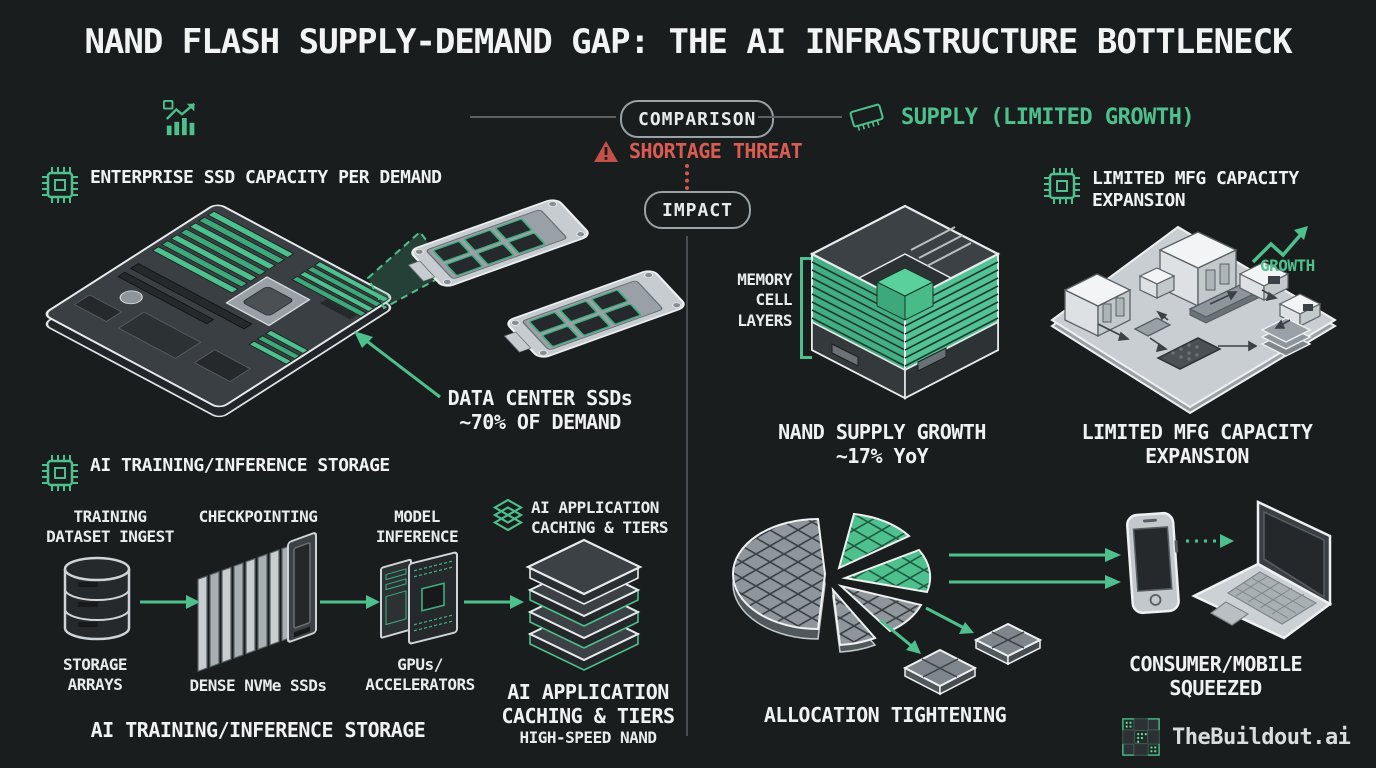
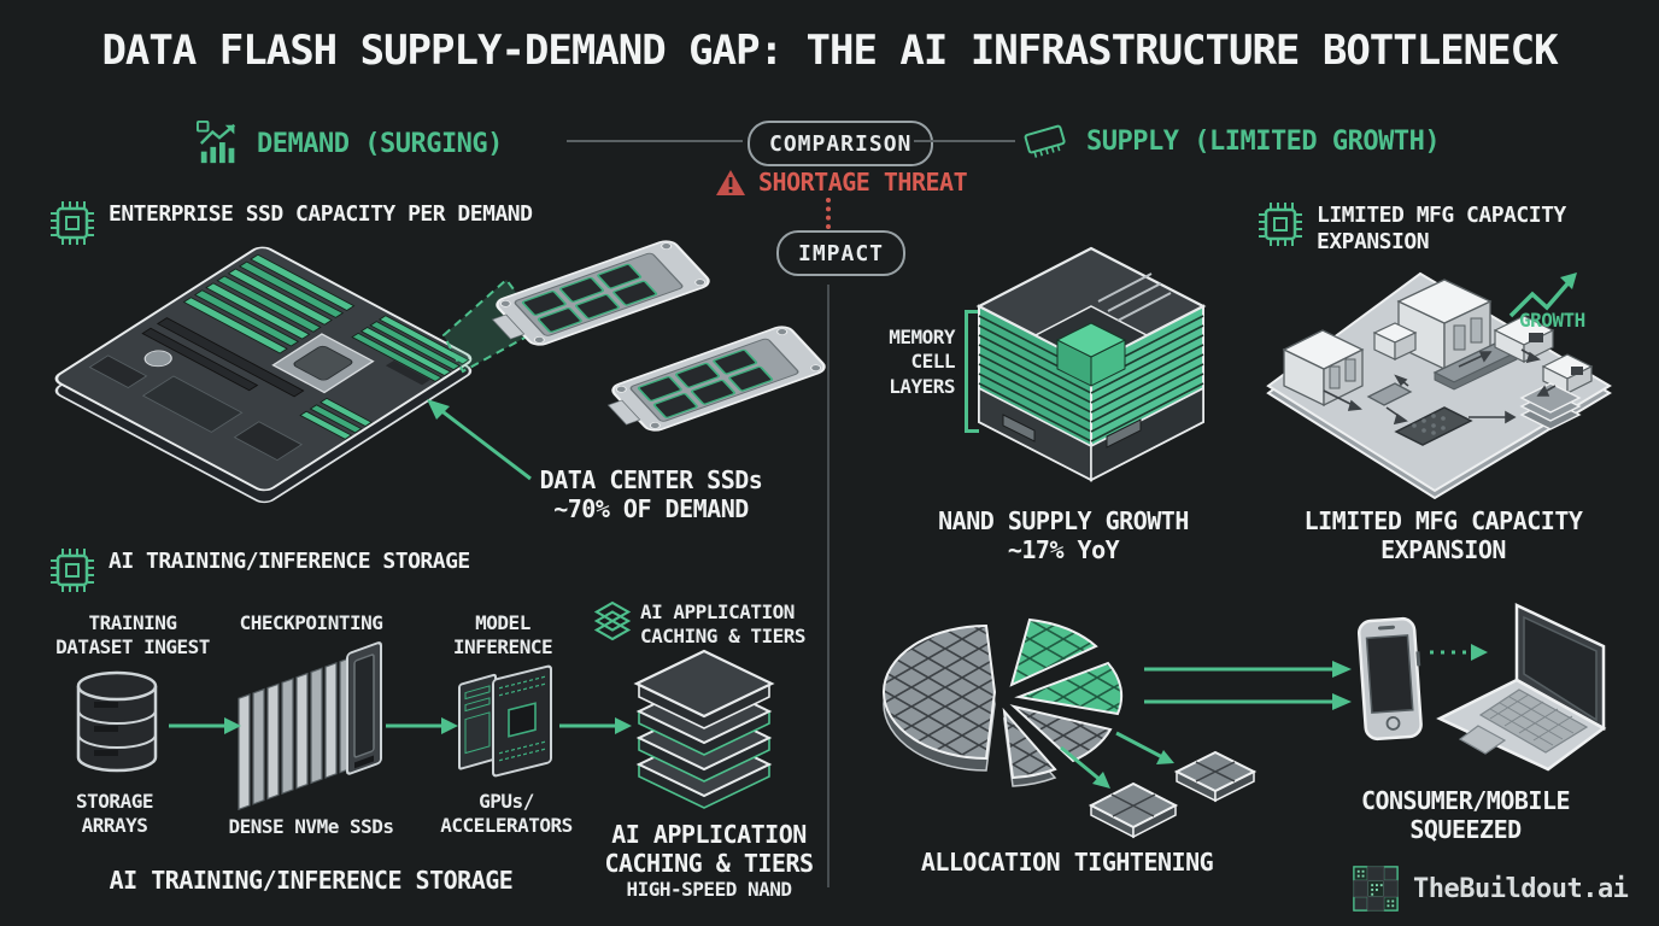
- NAND FLASH SUPPLY-DEMAND GAP: THE AI INFRASTRUCTURE BOTTLENECK
+ DATA FLASH SUPPLY-DEMAND GAP: THE AI INFRASTRUCTURE BOTTLENECK
+ DEMAND (SURGING)
  COMPARISON
  SUPPLY (LIMITED GROWTH)
  SHORTAGE THREAT
  IMPACT
  ENTERPRISE SSD CAPACITY PER DEMAND
  DATA CENTER SSDs
  ~70% OF DEMAND
  AI TRAINING/INFERENCE STORAGE
  TRAINING
  DATASET INGEST
  CHECKPOINTING
  MODEL
  INFERENCE
  AI APPLICATION
  CACHING & TIERS
  STORAGE
  ARRAYS
  DENSE NVMe SSDs
  GPUs/
  ACCELERATORS
  AI APPLICATION
  CACHING & TIERS
  HIGH-SPEED NAND
  AI TRAINING/INFERENCE STORAGE
  MEMORY
  CELL
  LAYERS
  NAND SUPPLY GROWTH
  ~17% YoY
  LIMITED MFG CAPACITY
  EXPANSION
  GROWTH
  LIMITED MFG CAPACITY
  EXPANSION
  ALLOCATION TIGHTENING
  CONSUMER/MOBILE
  SQUEEZED
  TheBuildout.ai
